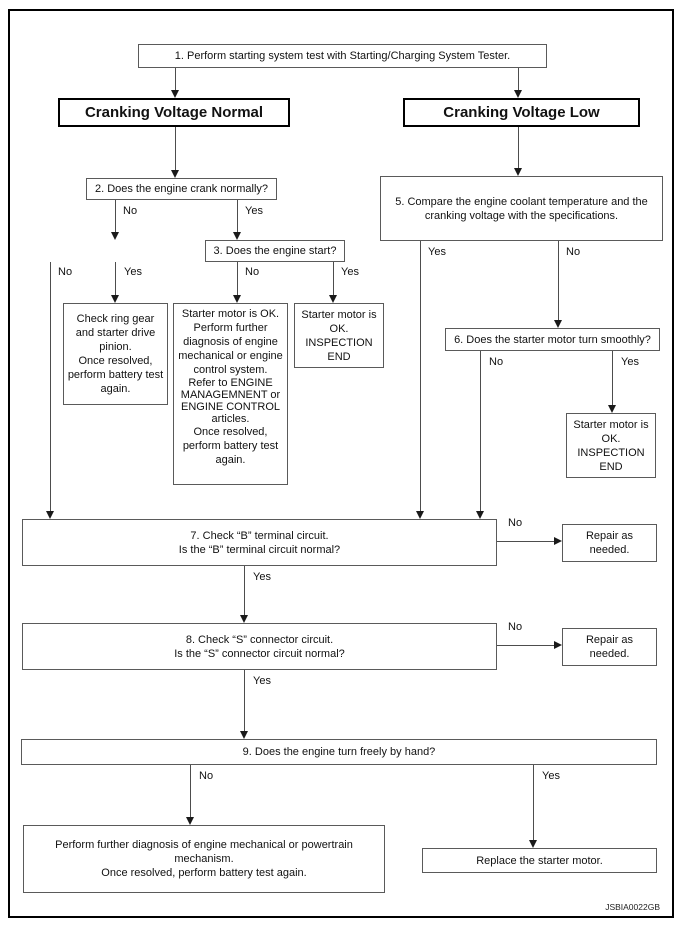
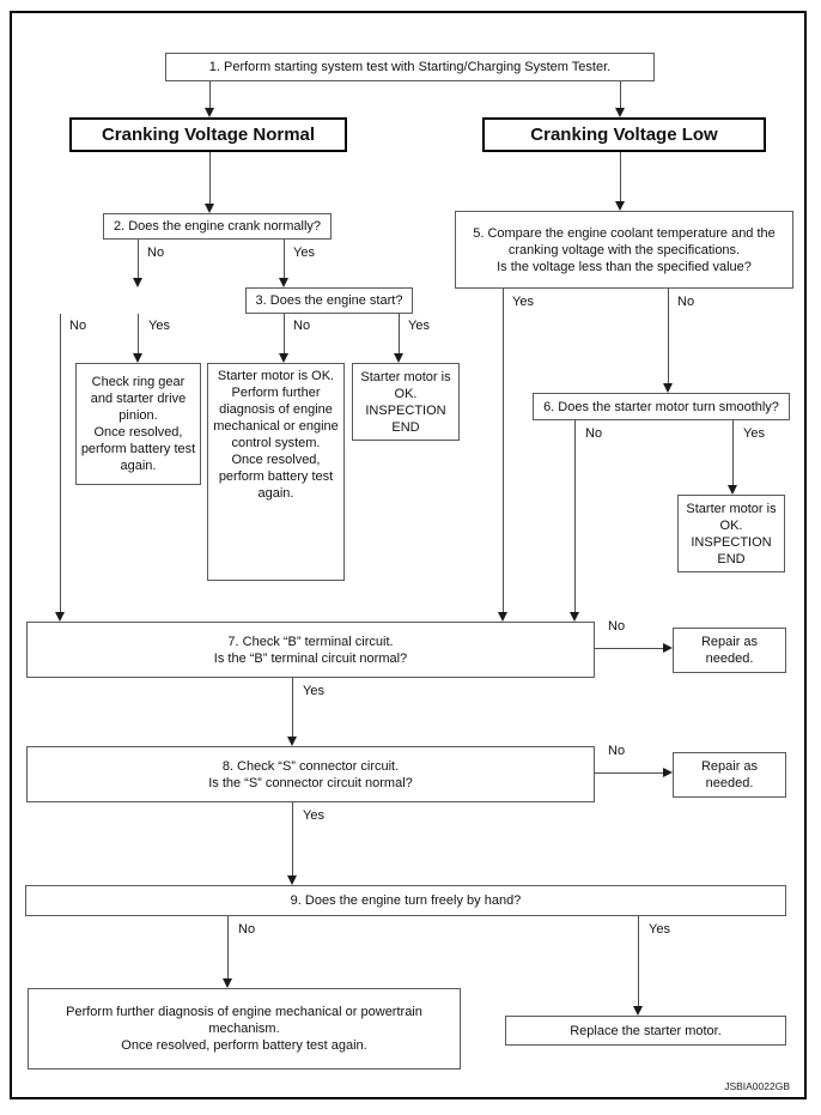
  1. Perform starting system test with Starting/Charging System Tester.
  Cranking Voltage Normal
  Cranking Voltage Low
  2. Does the engine crank normally?
  3. Does the engine start?
  Check ring gear and starter drive pinion.
  Once resolved, perform battery test again.
  Starter motor is OK.
  Perform further diagnosis of engine mechanical or engine control system.
- Refer to ENGINE MANAGEMNENT or ENGINE CONTROL articles.
  Once resolved, perform battery test again.
  Starter motor is OK.
  INSPECTION END
  5. Compare the engine coolant temperature and the cranking voltage with the specifications.
+ Is the voltage less than the specified value?
  6. Does the starter motor turn smoothly?
  Starter motor is OK.
  INSPECTION END
  7. Check “B” terminal circuit.
  Is the “B” terminal circuit normal?
  Repair as needed.
  8. Check “S” connector circuit.
  Is the “S” connector circuit normal?
  Repair as needed.
  9. Does the engine turn freely by hand?
  Perform further diagnosis of engine mechanical or powertrain mechanism.
  Once resolved, perform battery test again.
  Replace the starter motor.
  No
  Yes
  No
  Yes
  No
  Yes
  Yes
  No
  No
  Yes
  No
  Yes
  No
  Yes
  No
  Yes
  JSBIA0022GB
